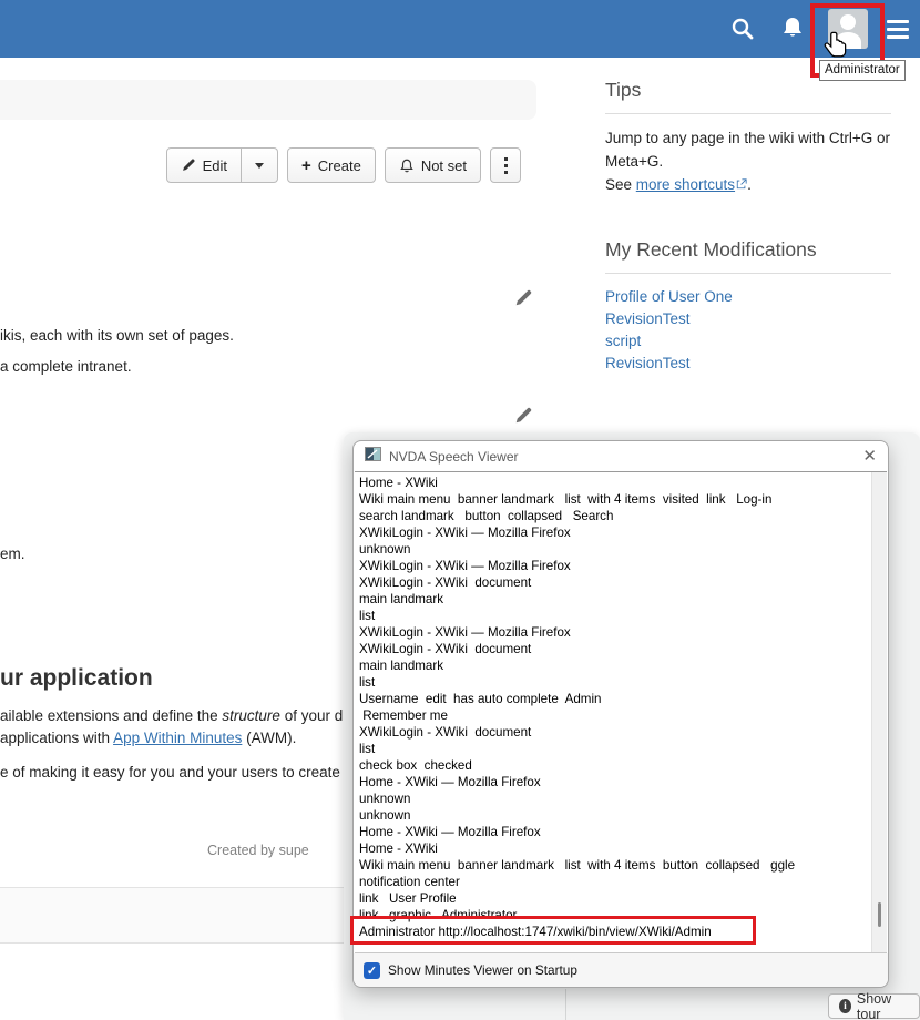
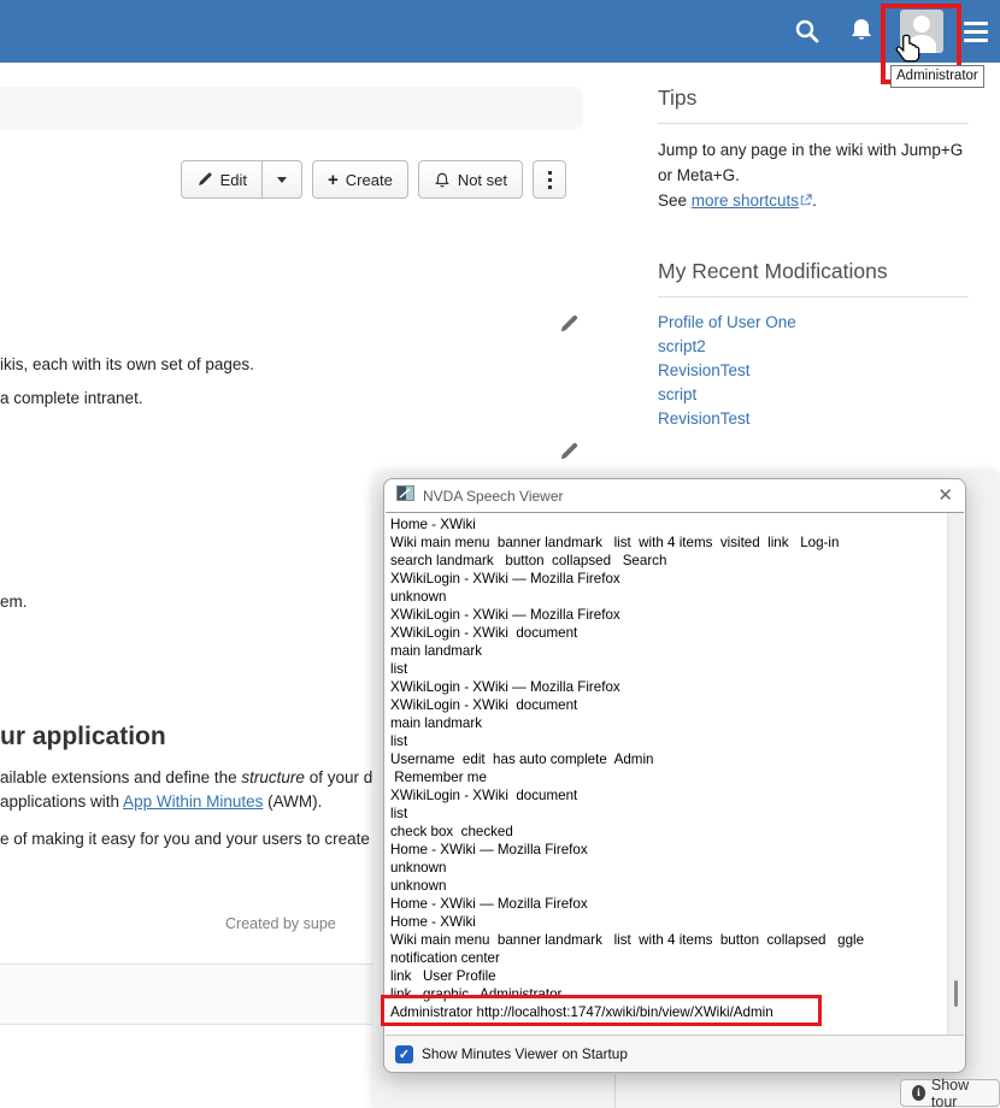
  Edit
  +
  Create
  Not set
  ikis, each with its own set of pages.
  a complete intranet.
  em.
  ur application
  ailable extensions and define the structure of your d
  applications with App Within Minutes (AWM).
  e of making it easy for you and your users to create
  Created by supe
  Tips
- Jump to any page in the wiki with Ctrl+G or Meta+G.
+ Jump to any page in the wiki with Jump+G or Meta+G.
  See more shortcuts .
  My Recent Modifications
  Profile of User One
+ script2
  RevisionTest
  script
  RevisionTest
  NVDA Speech Viewer
  ✕
  Home - XWiki
  Wiki main menu banner landmark list with 4 items visited link Log-in
  search landmark button collapsed Search
  XWikiLogin - XWiki — Mozilla Firefox
  unknown
  XWikiLogin - XWiki — Mozilla Firefox
  XWikiLogin - XWiki document
  main landmark
  list
  XWikiLogin - XWiki — Mozilla Firefox
  XWikiLogin - XWiki document
  main landmark
  list
  Username edit has auto complete Admin
  Remember me
  XWikiLogin - XWiki document
  list
  check box checked
  Home - XWiki — Mozilla Firefox
  unknown
  unknown
  Home - XWiki — Mozilla Firefox
  Home - XWiki
  Wiki main menu banner landmark list with 4 items button collapsed ggle
  notification center
  link User Profile
  link graphic Administrator
  Administrator http://localhost:1747/xwiki/bin/view/XWiki/Admin
  ✓
  Show Minutes Viewer on Startup
  Administrator
  i
  Show tour
